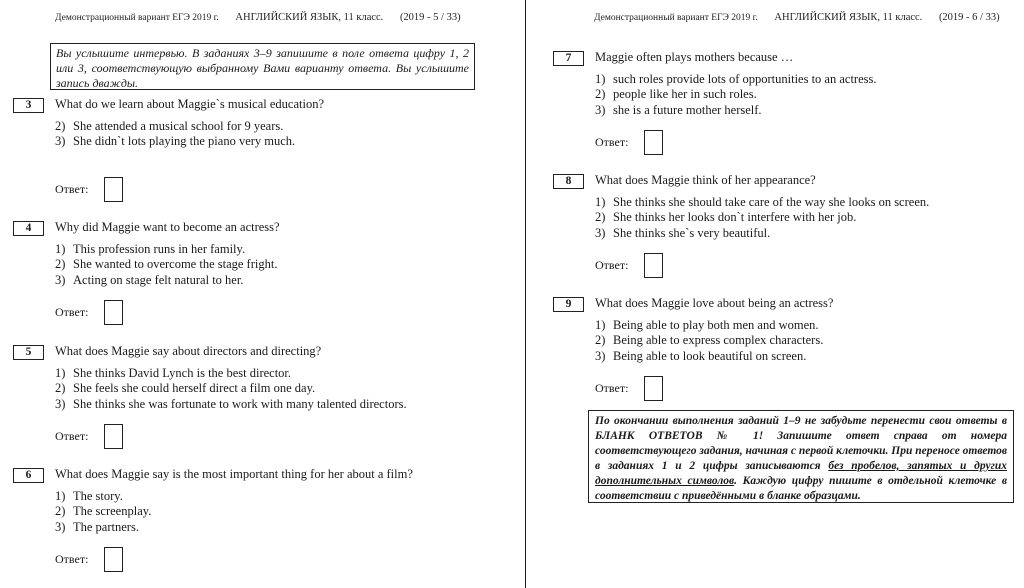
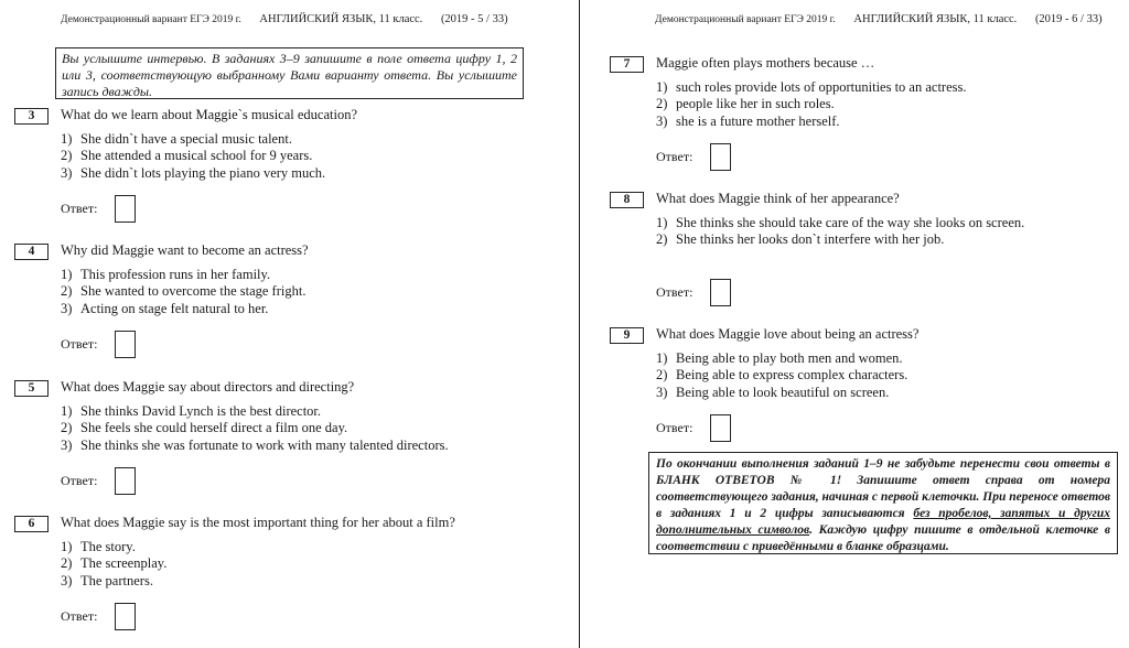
  Демонстрационный вариант ЕГЭ 2019 г. АНГЛИЙСКИЙ ЯЗЫК, 11 класс. (2019 - 5 / 33)
  Вы услышите интервью. В заданиях 3–9 запишите в поле ответа цифру 1, 2 или 3, соответствующую выбранному Вами варианту ответа. Вы услышите запись дважды.
  3
  What do we learn about Maggie`s musical education?
+ 1) She didn`t have a special music talent.
  2) She attended a musical school for 9 years.
  3) She didn`t lots playing the piano very much.
  Ответ:
  4
  Why did Maggie want to become an actress?
  1) This profession runs in her family.
  2) She wanted to overcome the stage fright.
  3) Acting on stage felt natural to her.
  Ответ:
  5
  What does Maggie say about directors and directing?
  1) She thinks David Lynch is the best director.
  2) She feels she could herself direct a film one day.
  3) She thinks she was fortunate to work with many talented directors.
  Ответ:
  6
  What does Maggie say is the most important thing for her about a film?
  1) The story.
  2) The screenplay.
  3) The partners.
  Ответ:
  Демонстрационный вариант ЕГЭ 2019 г. АНГЛИЙСКИЙ ЯЗЫК, 11 класс. (2019 - 6 / 33)
  7
  Maggie often plays mothers because …
  1) such roles provide lots of opportunities to an actress.
  2) people like her in such roles.
  3) she is a future mother herself.
  Ответ:
  8
  What does Maggie think of her appearance?
  1) She thinks she should take care of the way she looks on screen.
  2) She thinks her looks don`t interfere with her job.
- 3) She thinks she`s very beautiful.
  Ответ:
  9
  What does Maggie love about being an actress?
  1) Being able to play both men and women.
  2) Being able to express complex characters.
  3) Being able to look beautiful on screen.
  Ответ:
  По окончании выполнения заданий 1–9 не забудьте перенести свои ответы в БЛАНК ОТВЕТОВ № 1! Запишите ответ справа от номера соответствующего задания, начиная с первой клеточки. При переносе ответов в заданиях 1 и 2 цифры записываются без пробелов, запятых и других дополнительных символов. Каждую цифру пишите в отдельной клеточке в соответствии с приведёнными в бланке образцами.
